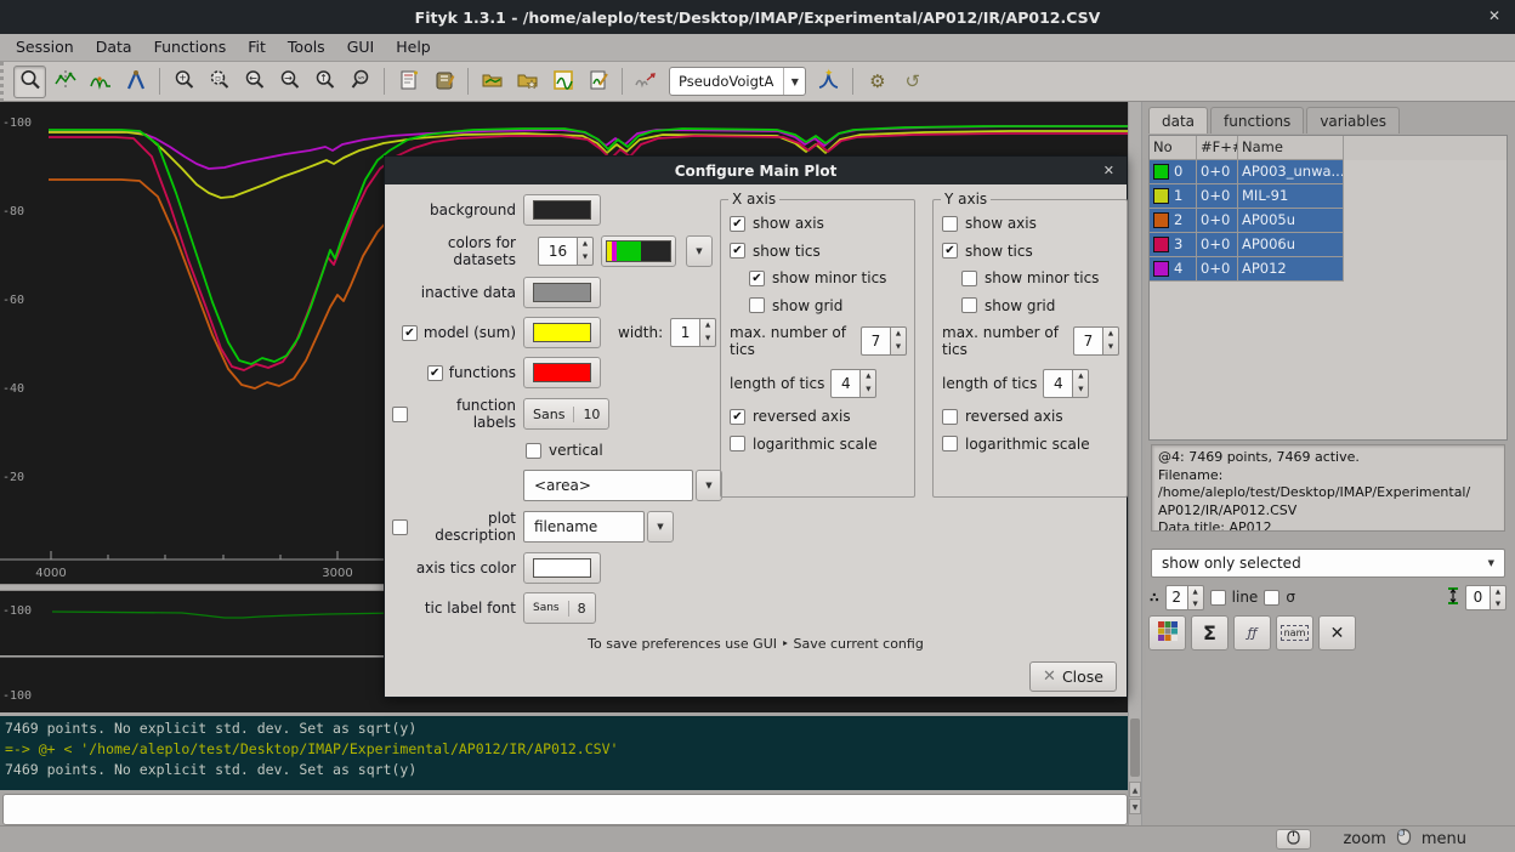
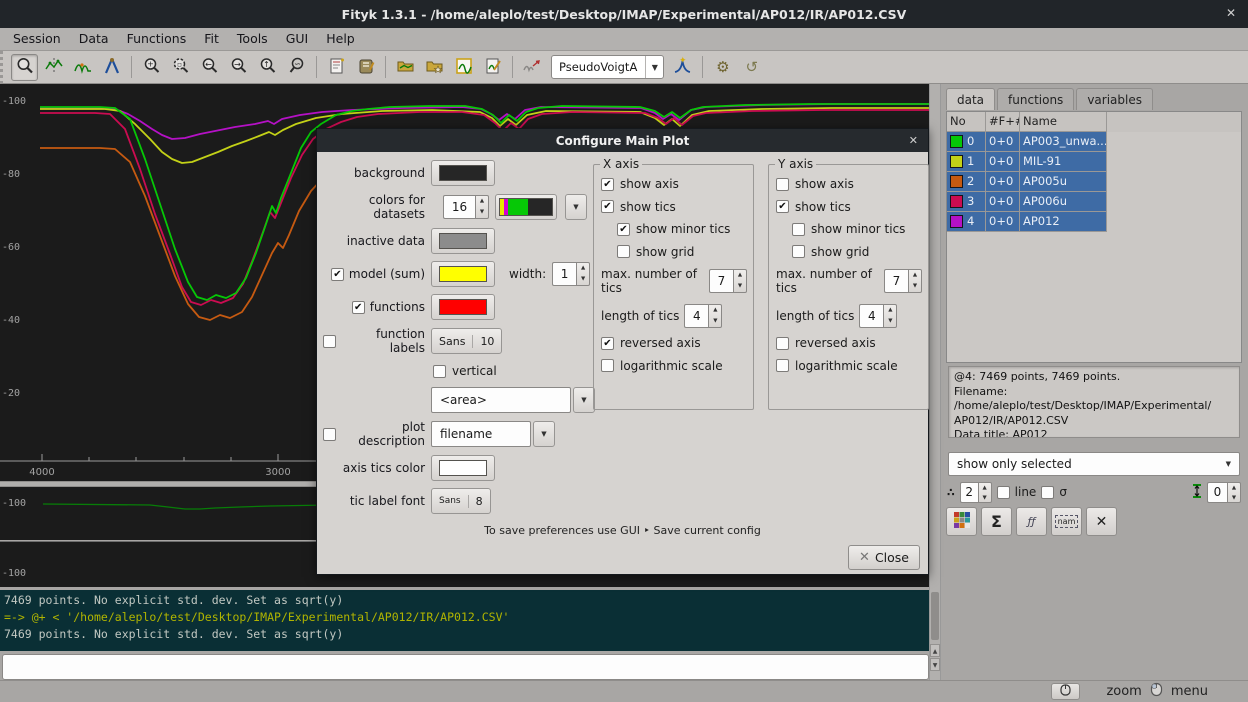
  Fityk 1.3.1 - /home/aleplo/test/Desktop/IMAP/Experimental/AP012/IR/AP012.CSV
  ✕
  Session
  Data
  Functions
  Fit
  Tools
  GUI
  Help
  +
  ←
  →
  ↑
  ∽
  PseudoVoigtA
  ▼
  ✦
  ⚙
  ↺
  4000
  3000
  -100
  -80
  -60
  -40
  -20
  -100
  -100
  7469 points. No explicit std. dev. Set as sqrt(y)
  =-> @+ < '/home/aleplo/test/Desktop/IMAP/Experimental/AP012/IR/AP012.CSV'
  7469 points. No explicit std. dev. Set as sqrt(y)
  data
  functions
  variables
  No
  #F+#
  Name
  0
  0+0
  AP003_unwa...
  1
  0+0
  MIL-91
  2
  0+0
  AP005u
  3
  0+0
  AP006u
  4
  0+0
  AP012
- @4: 7469 points, 7469 active.
+ @4: 7469 points, 7469 points.
  Filename: /home/aleplo/test/Desktop/IMAP/Experimental/
  AP012/IR/AP012.CSV
  Data title: AP012
  show only selected
  ▼
  ∴
  2
  line
  σ
  0
  Σ
  ƒƒ
  nam
  ✕
  Configure Main Plot
  ✕
  background
  colors for datasets
  16
  ▼
  inactive data
  ✔
  model (sum)
  width:
  1
  ✔
  functions
  function labels
  Sans
  10
  vertical
  <area>
  ▼
  plot description
  filename
  ▼
  axis tics color
  tic label font
  Sans
  8
  X axis
  ✔
  show axis
  ✔
  show tics
  ✔
  show minor tics
  show grid
  max. number of tics
  7
  length of tics
  4
  ✔
  reversed axis
  logarithmic scale
  Y axis
  show axis
  ✔
  show tics
  show minor tics
  show grid
  max. number of tics
  7
  length of tics
  4
  reversed axis
  logarithmic scale
  To save preferences use GUI ‣ Save current config
  ✕
  Close
  zoom
  menu
